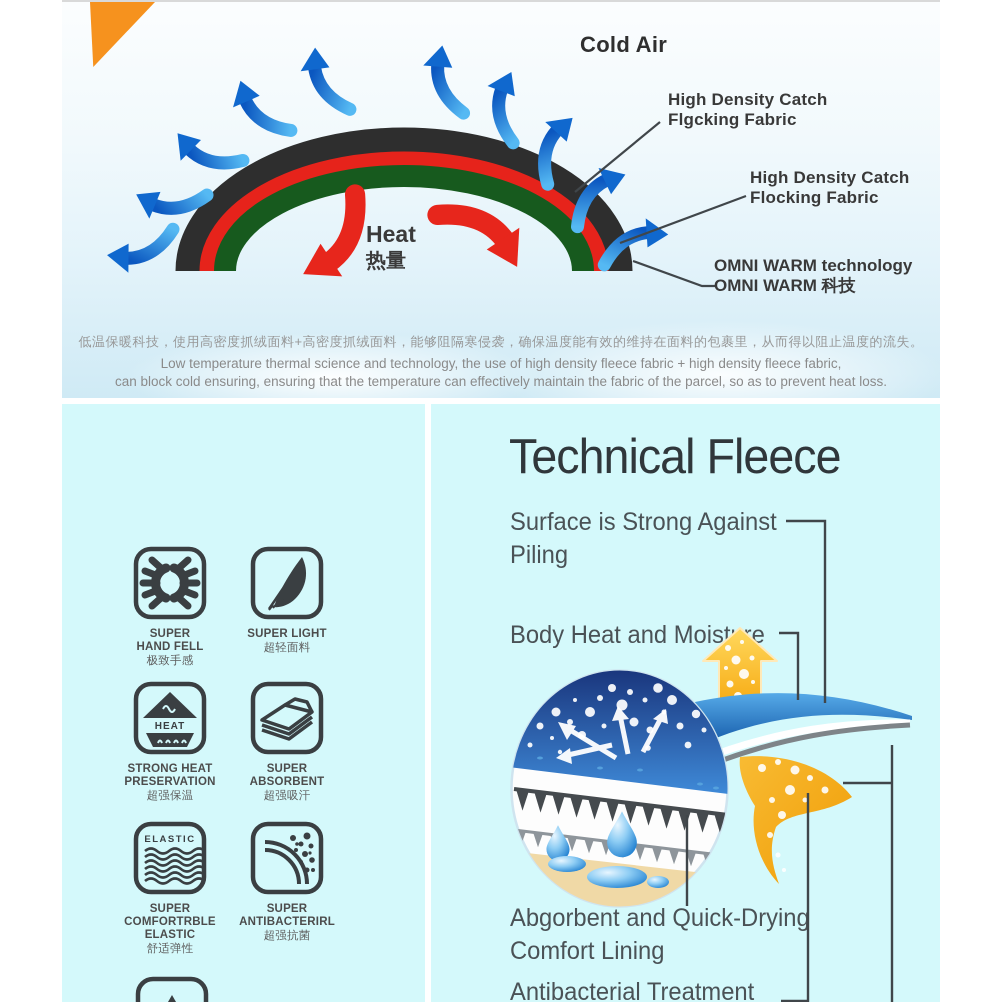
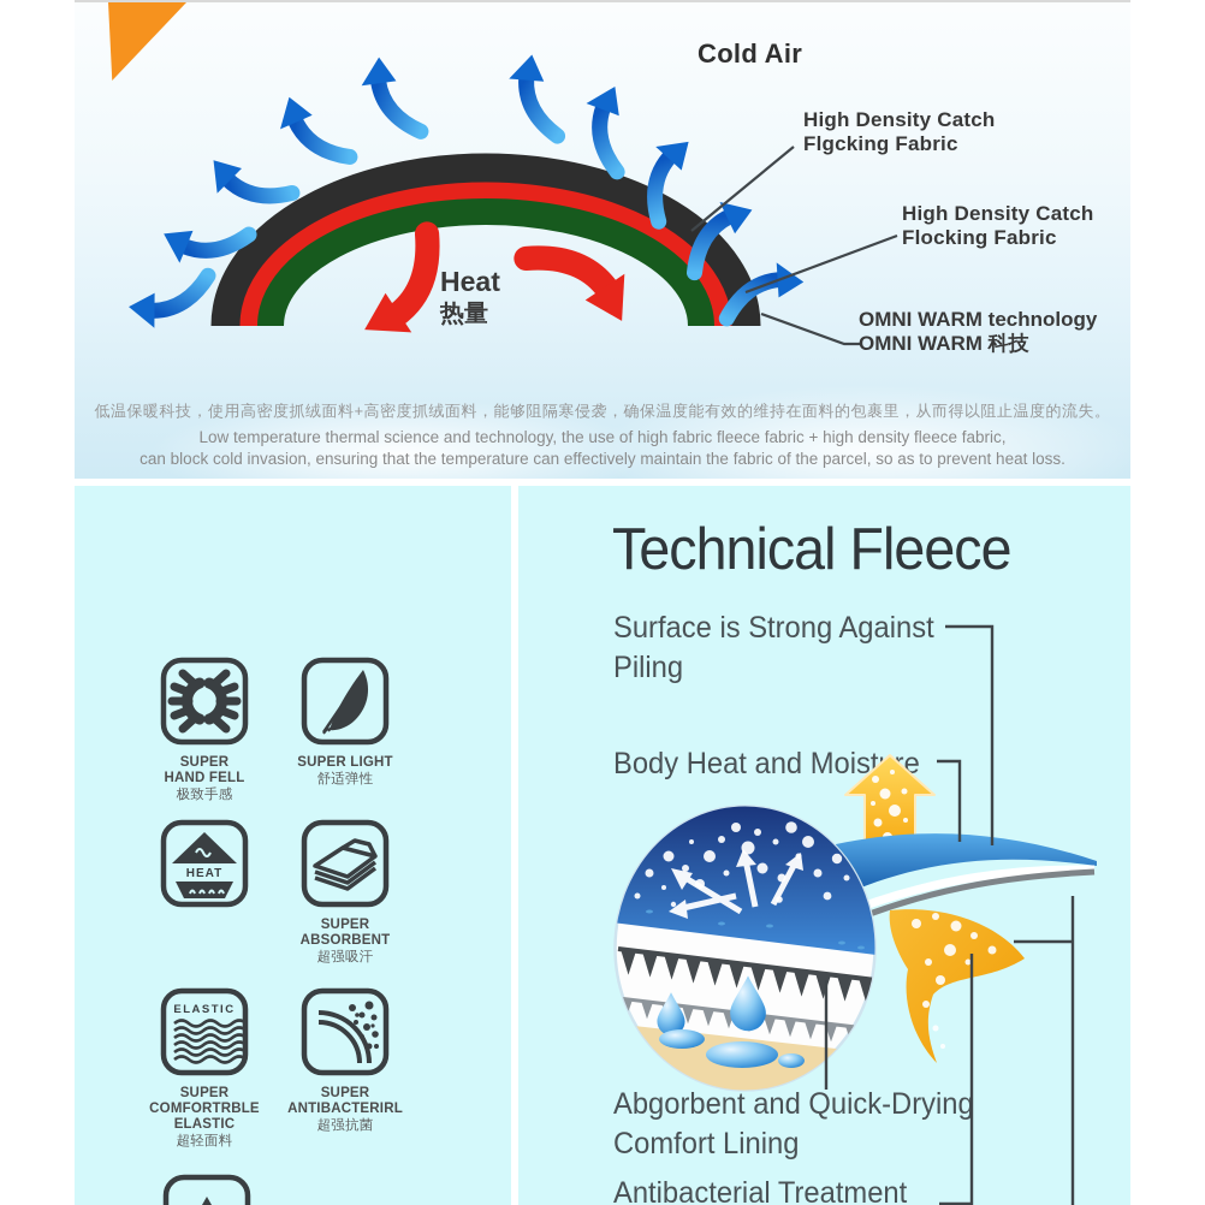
  Cold Air
  High Density Catch
  Flgcking Fabric
  High Density Catch
  Flocking Fabric
  OMNI WARM technology
  OMNI WARM 科技
  Heat
  热量
  低温保暖科技，使用高密度抓绒面料+高密度抓绒面料，能够阻隔寒侵袭，确保温度能有效的维持在面料的包裹里，从而得以阻止温度的流失。
- Low temperature thermal science and technology, the use of high density fleece fabric + high density fleece fabric,
+ Low temperature thermal science and technology, the use of high fabric fleece fabric + high density fleece fabric,
- can block cold ensuring, ensuring that the temperature can effectively maintain the fabric of the parcel, so as to prevent heat loss.
+ can block cold invasion, ensuring that the temperature can effectively maintain the fabric of the parcel, so as to prevent heat loss.
  SUPER
  HAND FELL
  极致手感
  SUPER LIGHT
- 超轻面料
+ 舒适弹性
  HEAT
- STRONG HEAT
- PRESERVATION
- 超强保温
  SUPER
  ABSORBENT
  超强吸汗
  ELASTIC
  SUPER
  COMFORTRBLE
  ELASTIC
- 舒适弹性
+ 超轻面料
  SUPER
  ANTIBACTERIRL
  超强抗菌
  Technical Fleece
  Surface is Strong Against
  Piling
  Body Heat and Moiste
  Abgorbent and Quick-Drying
  Comfort Lining
  Antibacterial Treatment
